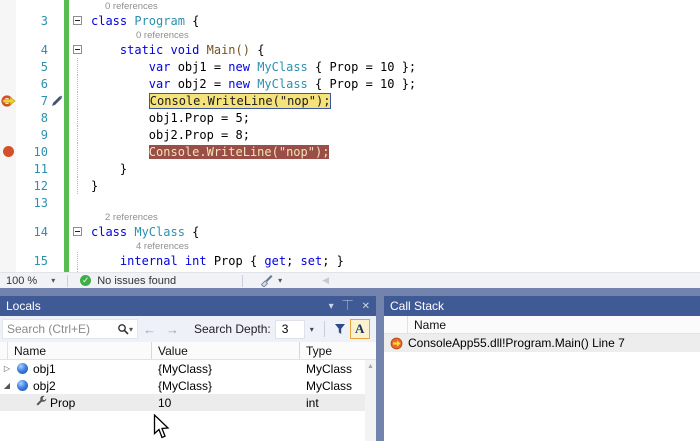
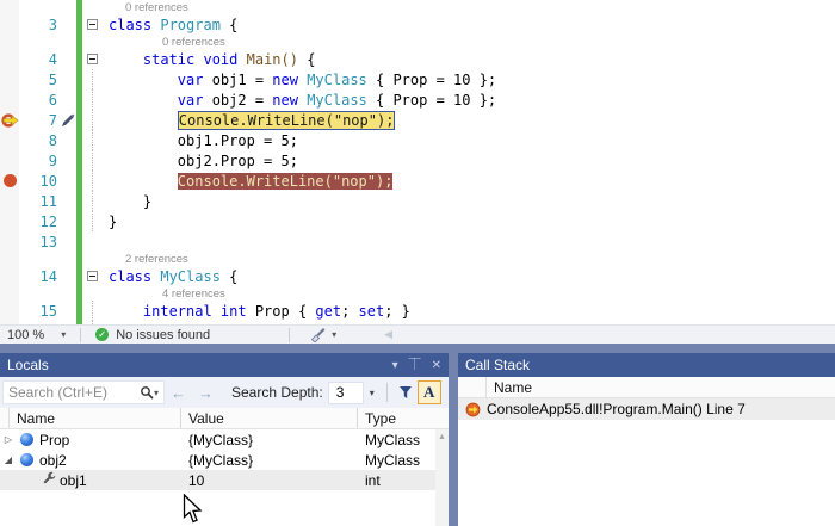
  0 references
  3
  class Program {
  0 references
  4
  static void Main() {
  5
  var obj1 = new MyClass { Prop = 10 };
  6
  var obj2 = new MyClass { Prop = 10 };
  7
  Console.WriteLine("nop");
  8
  obj1.Prop = 5;
  9
- obj2.Prop = 8;
+ obj2.Prop = 5;
  10
  Console.WriteLine("nop");
  11
  }
  12
  }
  13
  2 references
  14
  class MyClass {
  4 references
  15
  internal int Prop { get; set; }
  100 %
  ▾
  ✓
  No issues found
  ▾
  ◀
  Locals
  ▾
  ⏉
  ✕
  Search (Ctrl+E)
  ▾
  ←
  →
  Search Depth:
  3
  ▾
  A
  Name
  Value
  Type
  ▷
- obj1
+ Prop
  {MyClass}
  MyClass
  ◢
  obj2
  {MyClass}
  MyClass
- Prop
+ obj1
  10
  int
  Call Stack
  Name
  ConsoleApp55.dll!Program.Main() Line 7
